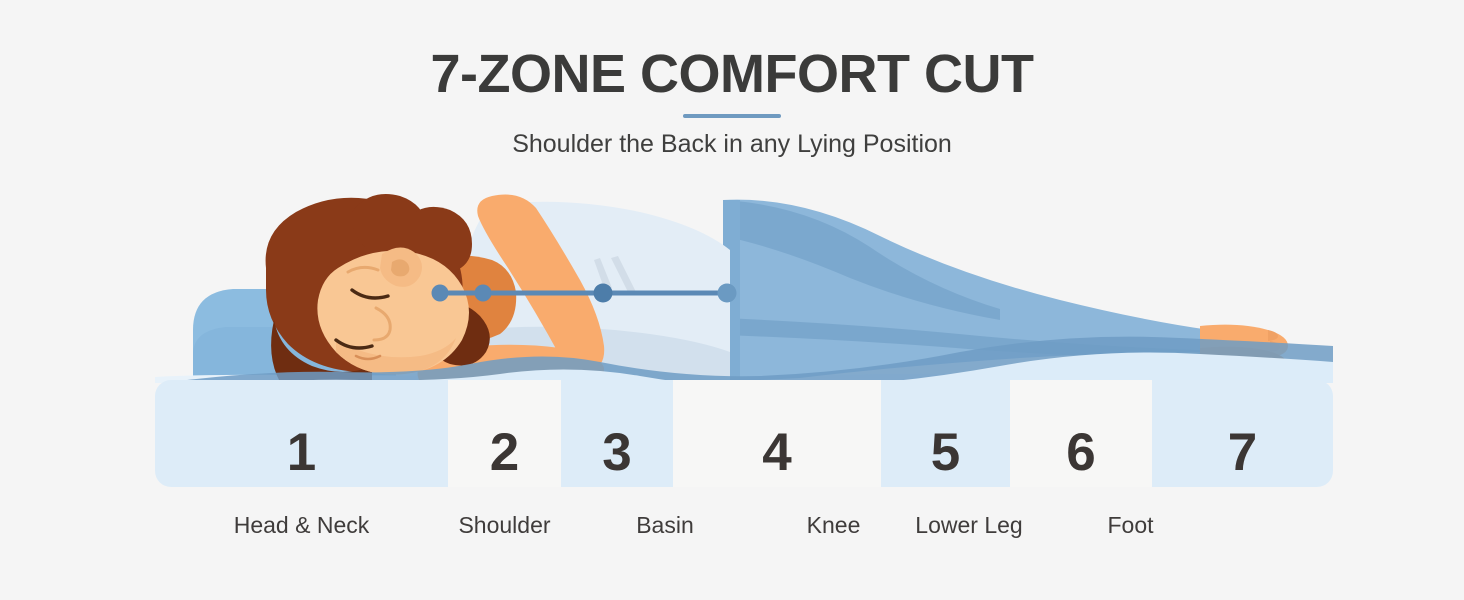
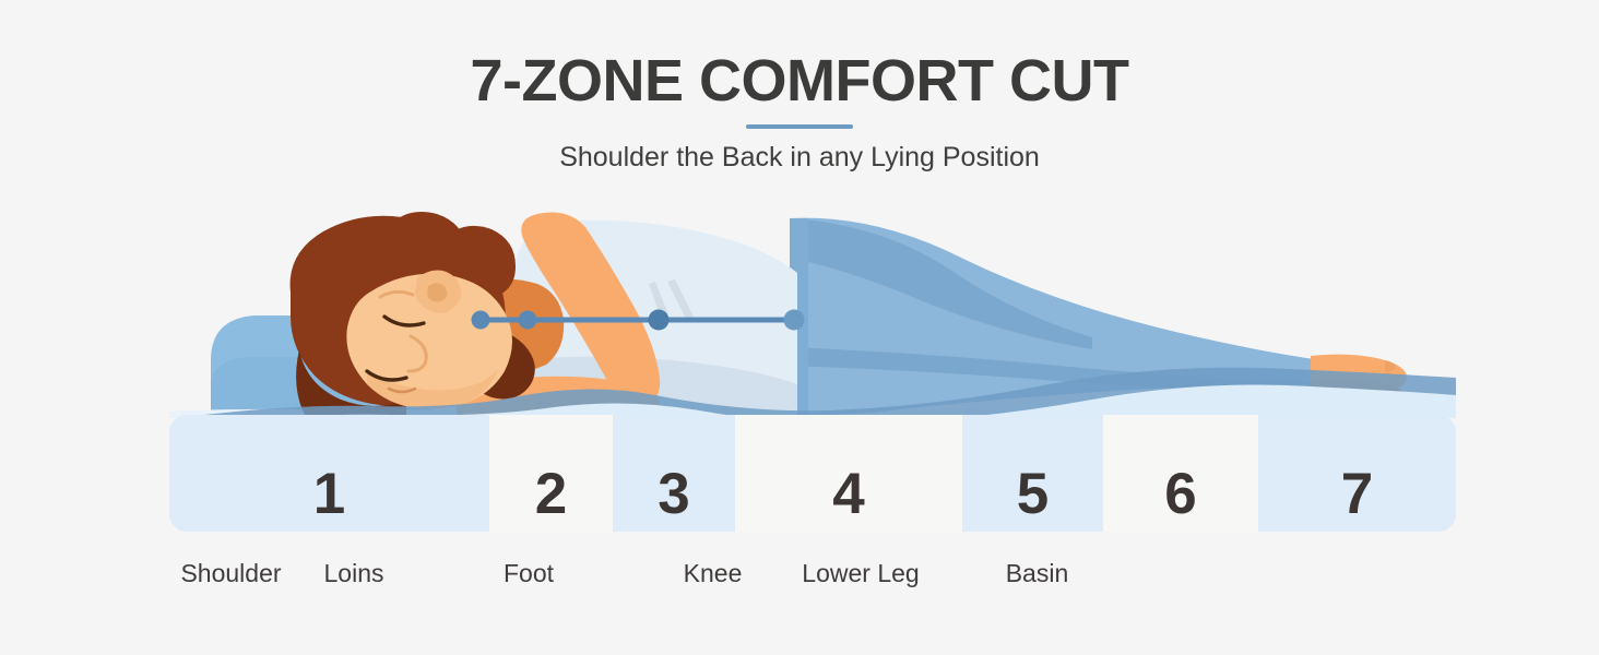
  7-ZONE COMFORT CUT
  Shoulder the Back in any Lying Position
  1
  2
  3
  4
  5
  6
  7
- Head & Neck
  Shoulder
+ Loins
- Basin
+ Foot
  Knee
  Lower Leg
- Foot
+ Basin
